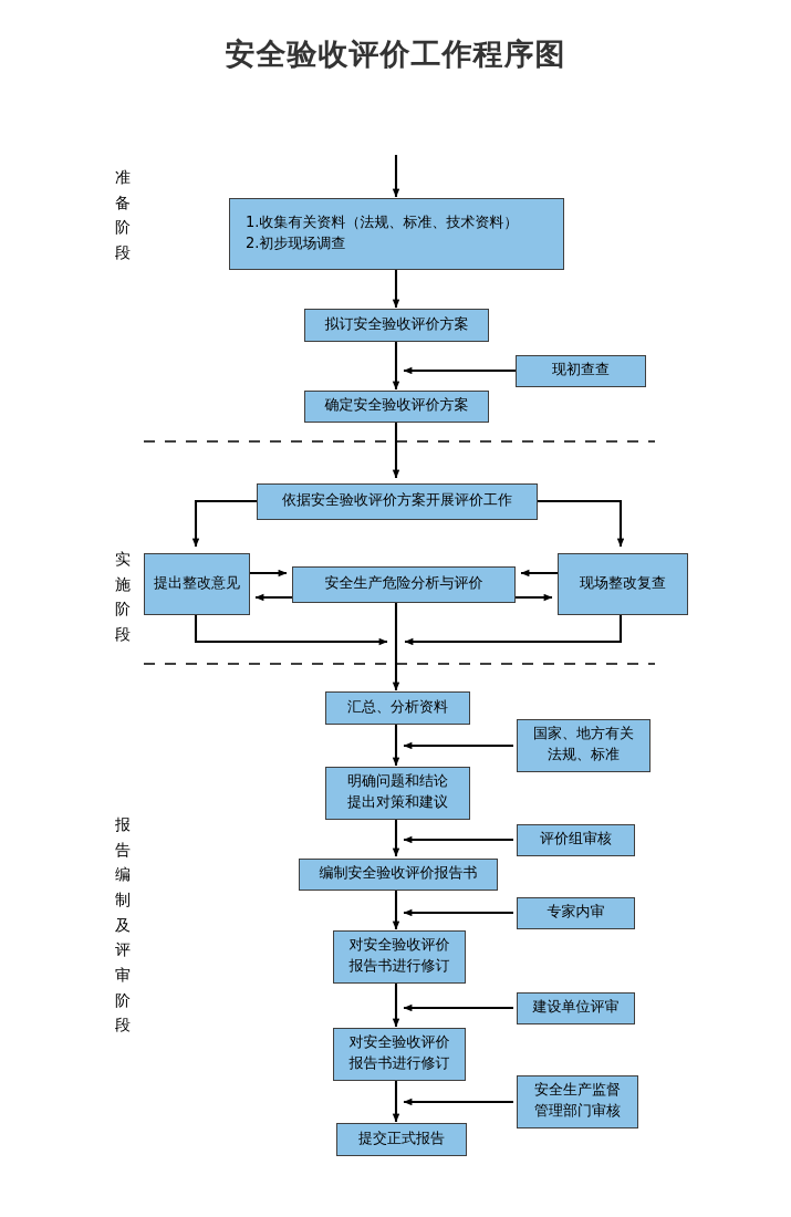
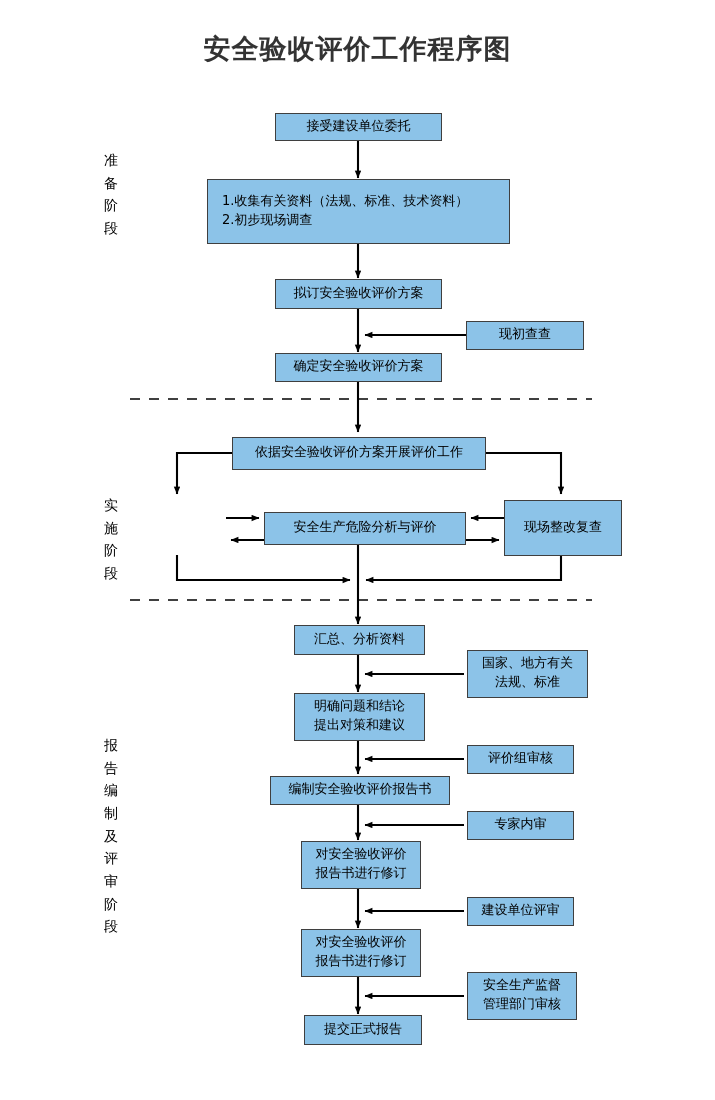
  安全验收评价工作程序图
  准
  备
  阶
  段
  实
  施
  阶
  段
  报
  告
  编
  制
  及
  评
  审
  阶
  段
+ 接受建设单位委托
  1.收集有关资料（法规、标准、技术资料）
  2.初步现场调查
  拟订安全验收评价方案
  现初查查
  确定安全验收评价方案
  依据安全验收评价方案开展评价工作
- 提出整改意见
  安全生产危险分析与评价
  现场整改复查
  汇总、分析资料
  国家、地方有关
  法规、标准
  明确问题和结论
  提出对策和建议
  评价组审核
  编制安全验收评价报告书
  专家内审
  对安全验收评价
  报告书进行修订
  建设单位评审
  对安全验收评价
  报告书进行修订
  安全生产监督
  管理部门审核
  提交正式报告
